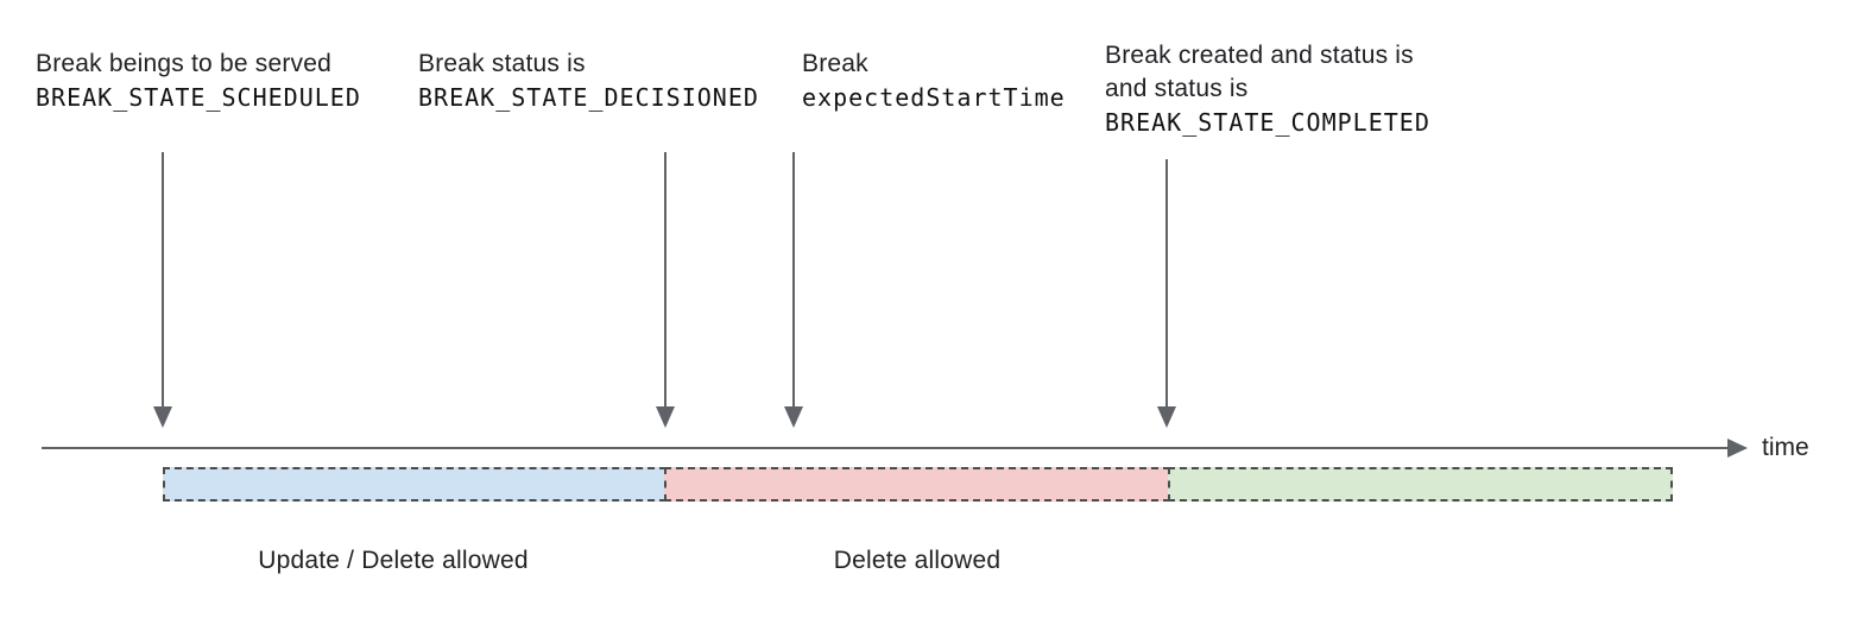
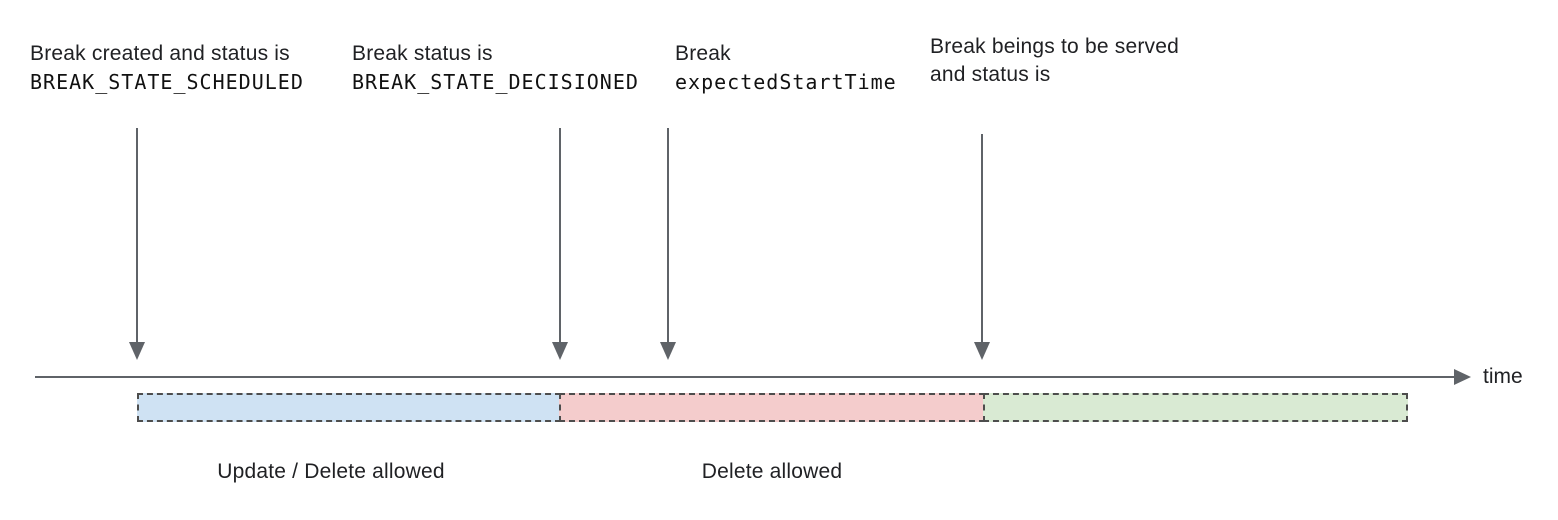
- Break beings to be served
+ Break created and status is
  BREAK_STATE_SCHEDULED
  Break status is
  BREAK_STATE_DECISIONED
  Break
  expectedStartTime
- Break created and status is
+ Break beings to be served
  and status is
- BREAK_STATE_COMPLETED
  time
  Update / Delete allowed
  Delete allowed
